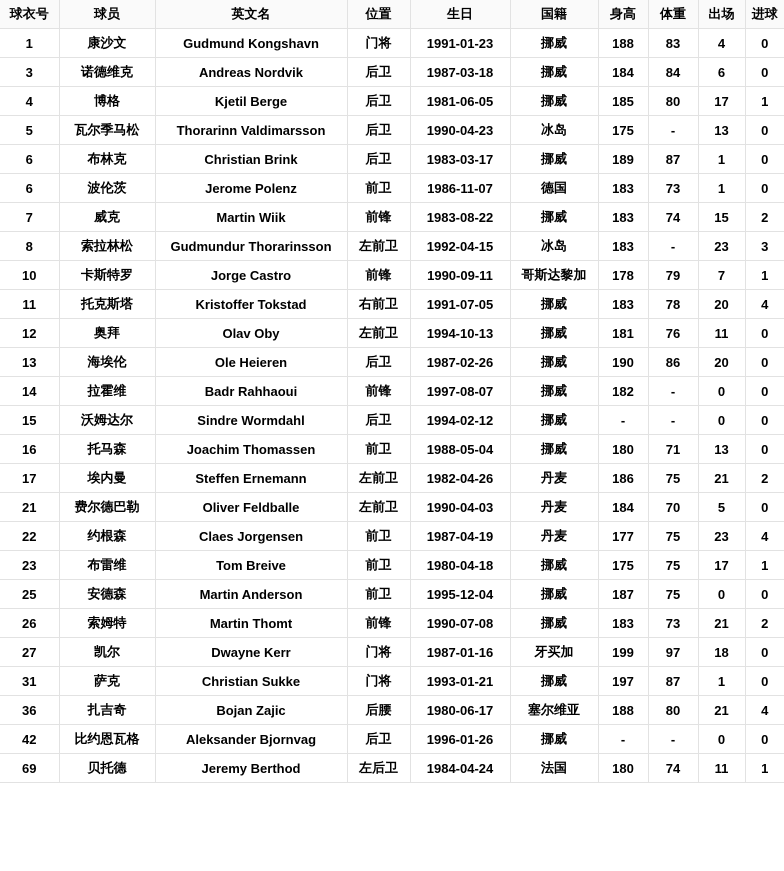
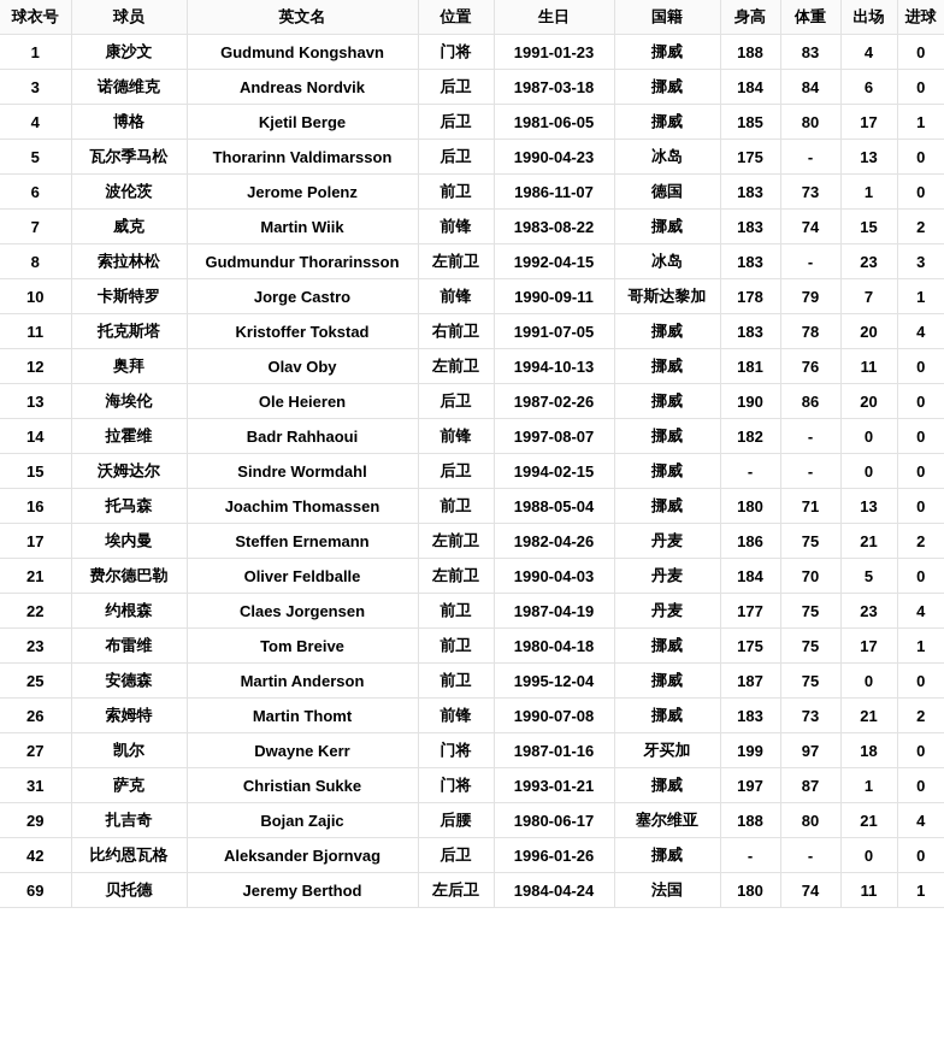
  球衣号	球员	英文名	位置	生日	国籍	身高	体重	出场	进球
  1	康沙文	Gudmund Kongshavn	门将	1991-01-23	挪威	188	83	4	0
  3	诺德维克	Andreas Nordvik	后卫	1987-03-18	挪威	184	84	6	0
  4	博格	Kjetil Berge	后卫	1981-06-05	挪威	185	80	17	1
  5	瓦尔季马松	Thorarinn Valdimarsson	后卫	1990-04-23	冰岛	175	-	13	0
- 6	布林克	Christian Brink	后卫	1983-03-17	挪威	189	87	1	0
  6	波伦茨	Jerome Polenz	前卫	1986-11-07	德国	183	73	1	0
  7	威克	Martin Wiik	前锋	1983-08-22	挪威	183	74	15	2
  8	索拉林松	Gudmundur Thorarinsson	左前卫	1992-04-15	冰岛	183	-	23	3
  10	卡斯特罗	Jorge Castro	前锋	1990-09-11	哥斯达黎加	178	79	7	1
  11	托克斯塔	Kristoffer Tokstad	右前卫	1991-07-05	挪威	183	78	20	4
  12	奥拜	Olav Oby	左前卫	1994-10-13	挪威	181	76	11	0
  13	海埃伦	Ole Heieren	后卫	1987-02-26	挪威	190	86	20	0
  14	拉霍维	Badr Rahhaoui	前锋	1997-08-07	挪威	182	-	0	0
- 15	沃姆达尔	Sindre Wormdahl	后卫	1994-02-12	挪威	-	-	0	0
+ 15	沃姆达尔	Sindre Wormdahl	后卫	1994-02-15	挪威	-	-	0	0
  16	托马森	Joachim Thomassen	前卫	1988-05-04	挪威	180	71	13	0
  17	埃内曼	Steffen Ernemann	左前卫	1982-04-26	丹麦	186	75	21	2
  21	费尔德巴勒	Oliver Feldballe	左前卫	1990-04-03	丹麦	184	70	5	0
  22	约根森	Claes Jorgensen	前卫	1987-04-19	丹麦	177	75	23	4
  23	布雷维	Tom Breive	前卫	1980-04-18	挪威	175	75	17	1
  25	安德森	Martin Anderson	前卫	1995-12-04	挪威	187	75	0	0
  26	索姆特	Martin Thomt	前锋	1990-07-08	挪威	183	73	21	2
  27	凯尔	Dwayne Kerr	门将	1987-01-16	牙买加	199	97	18	0
  31	萨克	Christian Sukke	门将	1993-01-21	挪威	197	87	1	0
- 36	扎吉奇	Bojan Zajic	后腰	1980-06-17	塞尔维亚	188	80	21	4
+ 29	扎吉奇	Bojan Zajic	后腰	1980-06-17	塞尔维亚	188	80	21	4
  42	比约恩瓦格	Aleksander Bjornvag	后卫	1996-01-26	挪威	-	-	0	0
  69	贝托德	Jeremy Berthod	左后卫	1984-04-24	法国	180	74	11	1
